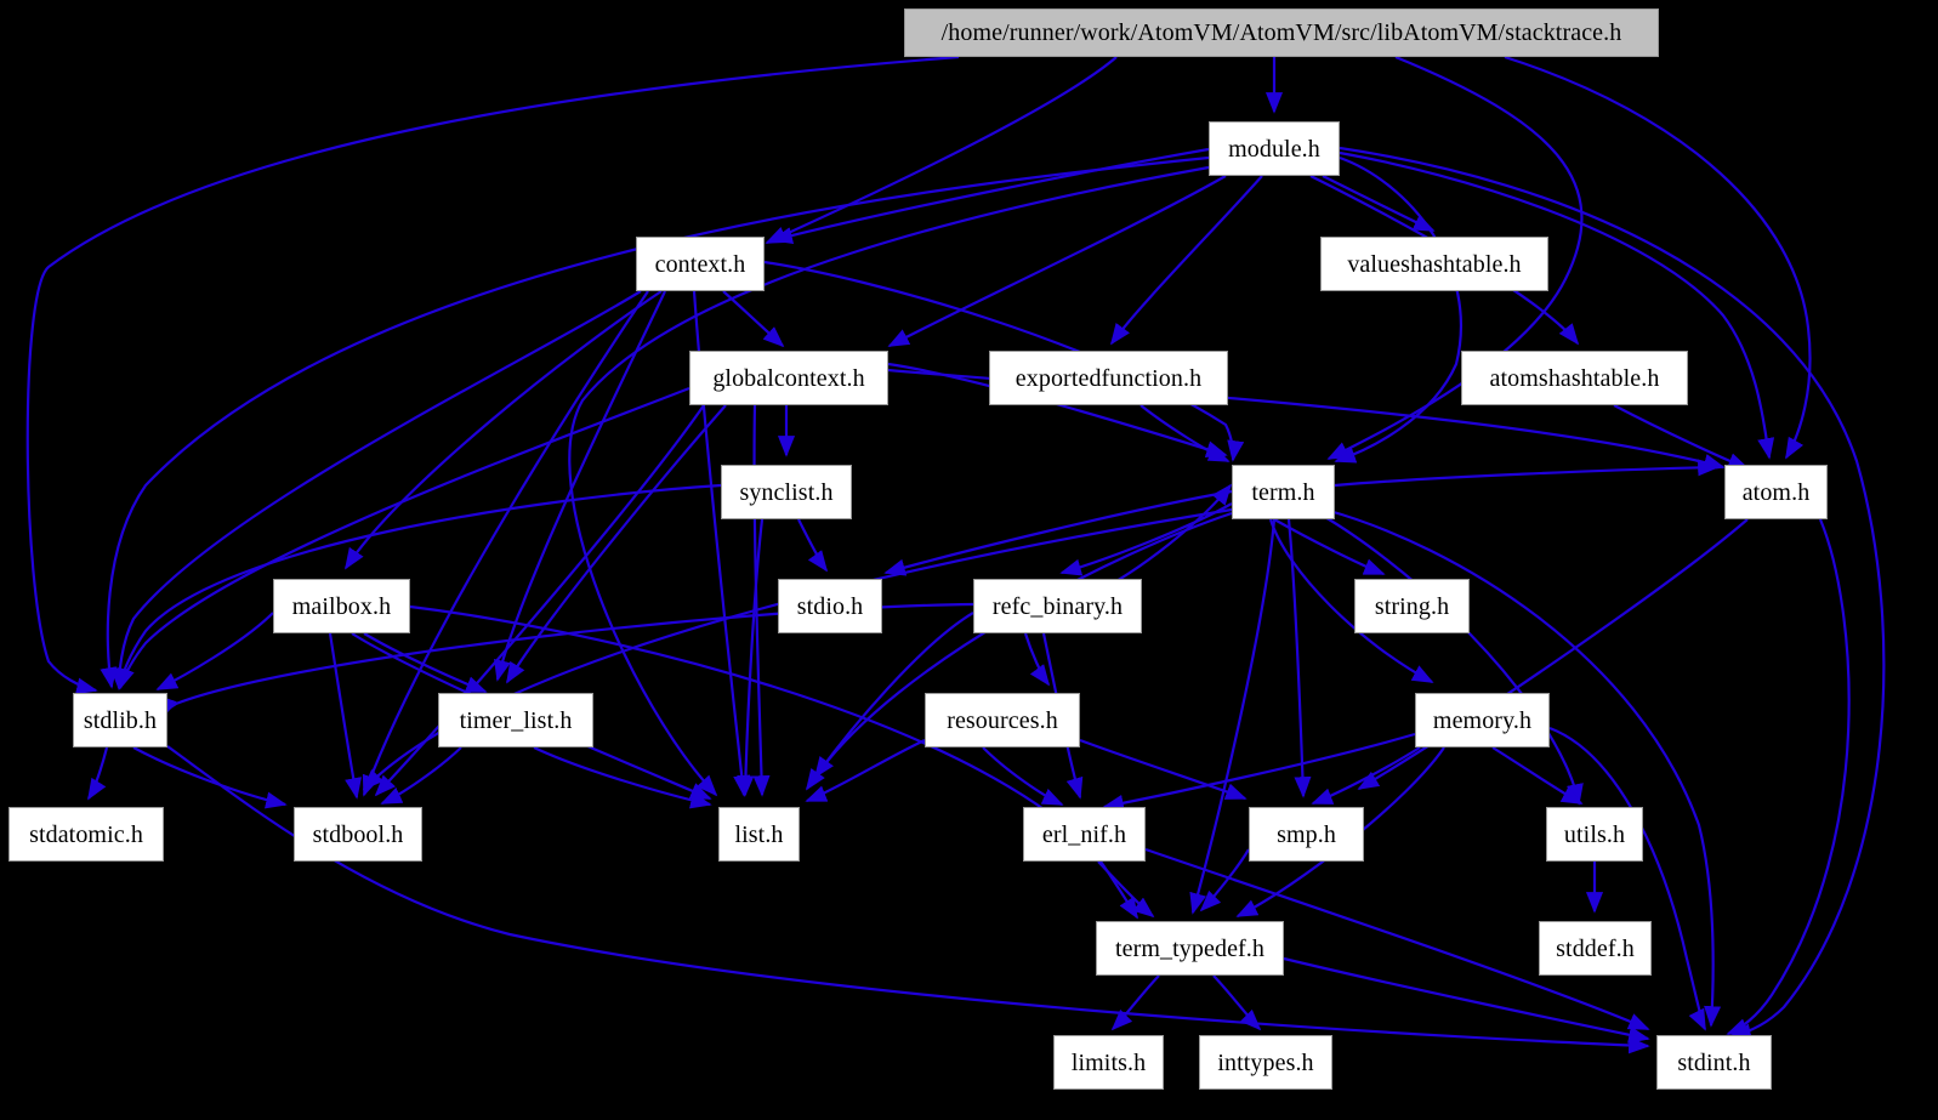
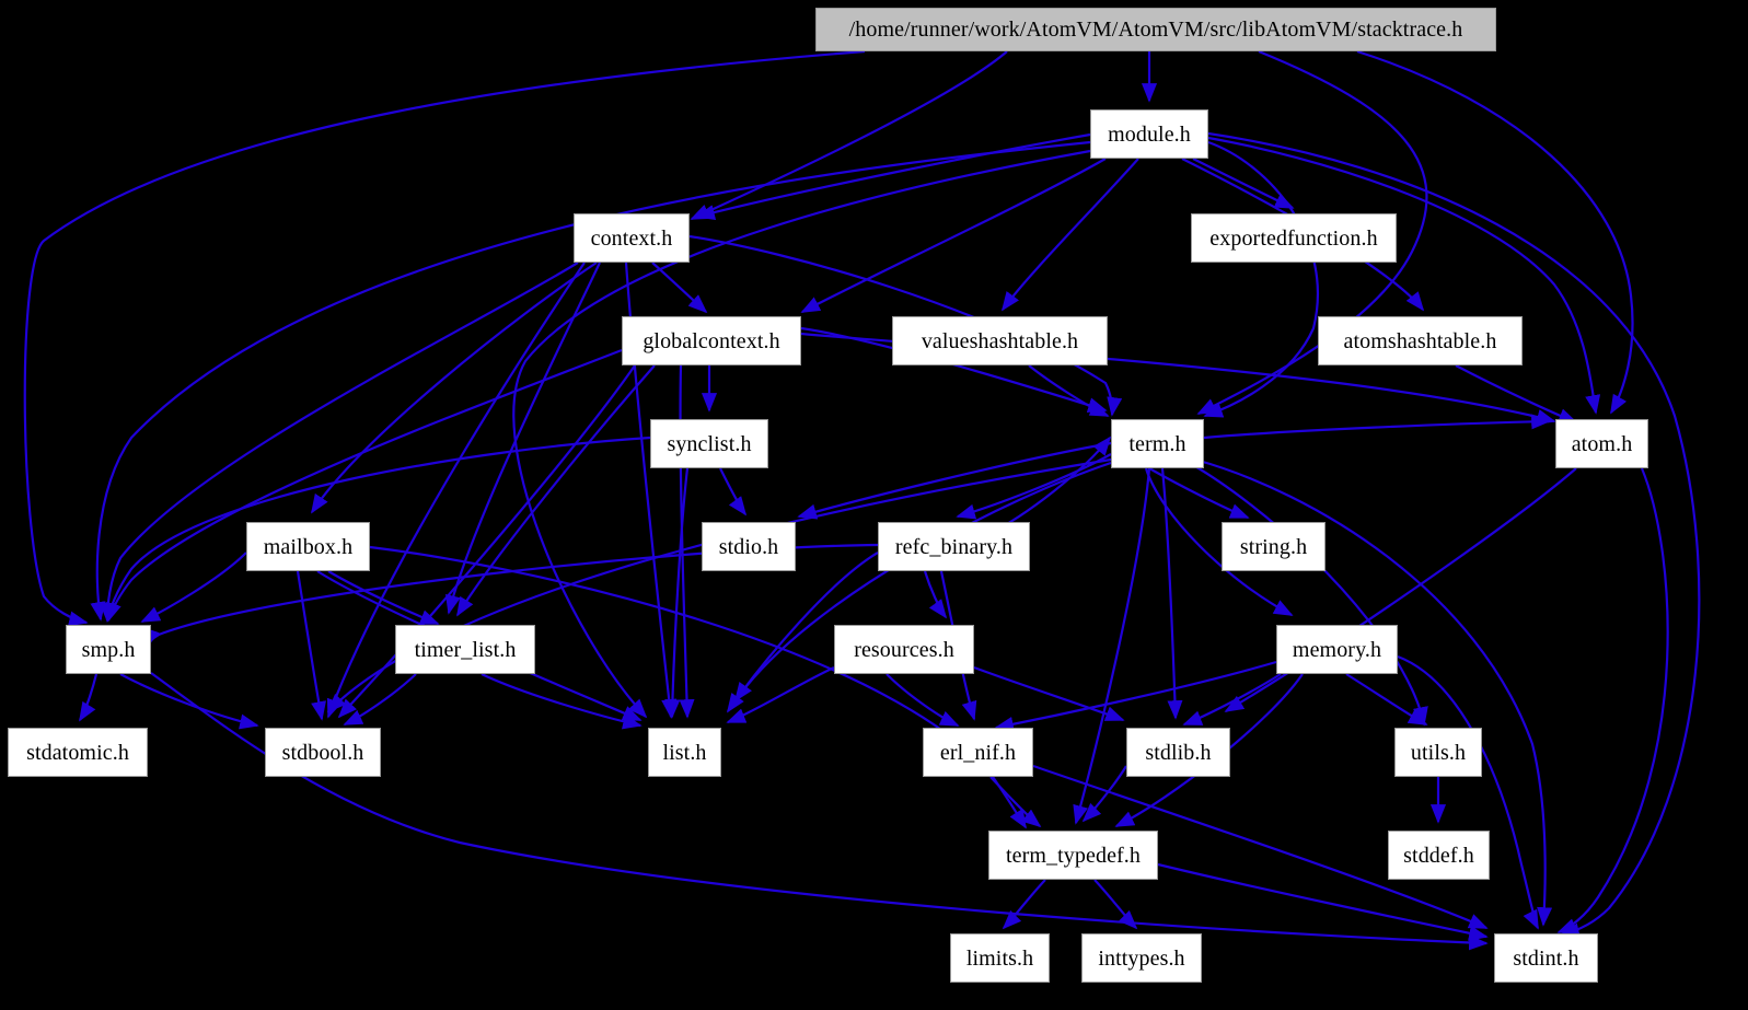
  /home/runner/work/AtomVM/AtomVM/src/libAtomVM/stacktrace.h
  module.h
  context.h
- valueshashtable.h
+ exportedfunction.h
  globalcontext.h
- exportedfunction.h
+ valueshashtable.h
  atomshashtable.h
  synclist.h
  term.h
  atom.h
  mailbox.h
  stdio.h
  refc_binary.h
  string.h
- stdlib.h
+ smp.h
  timer_list.h
  resources.h
  memory.h
  stdatomic.h
  stdbool.h
  list.h
  erl_nif.h
- smp.h
+ stdlib.h
  utils.h
  term_typedef.h
  stddef.h
  limits.h
  inttypes.h
  stdint.h
